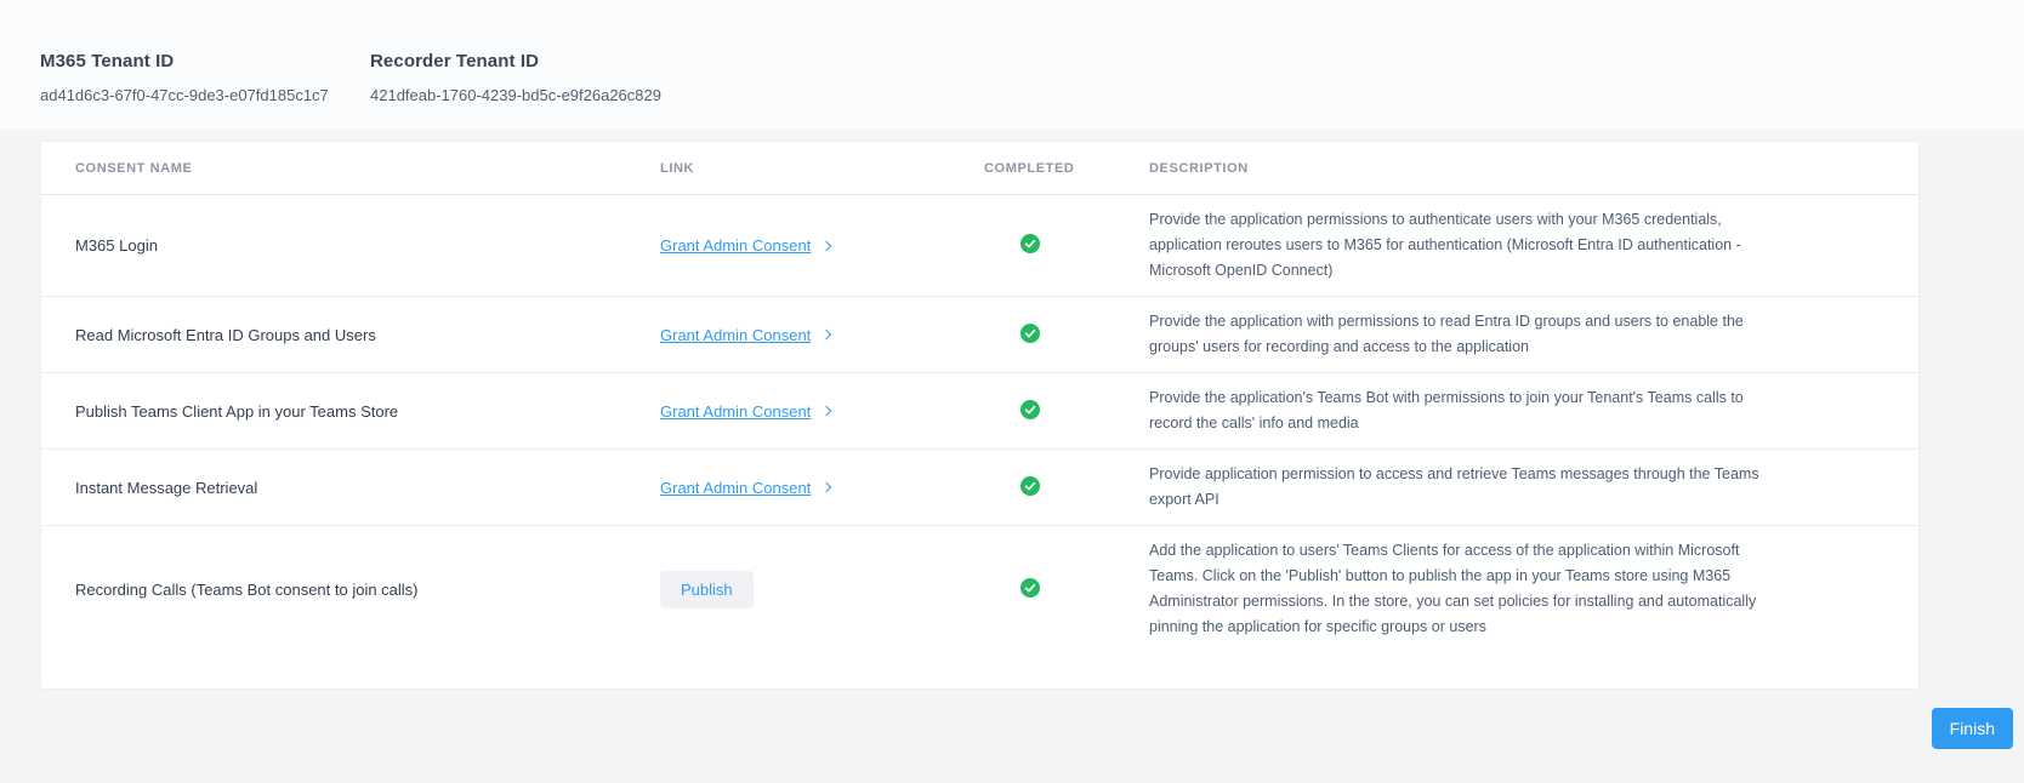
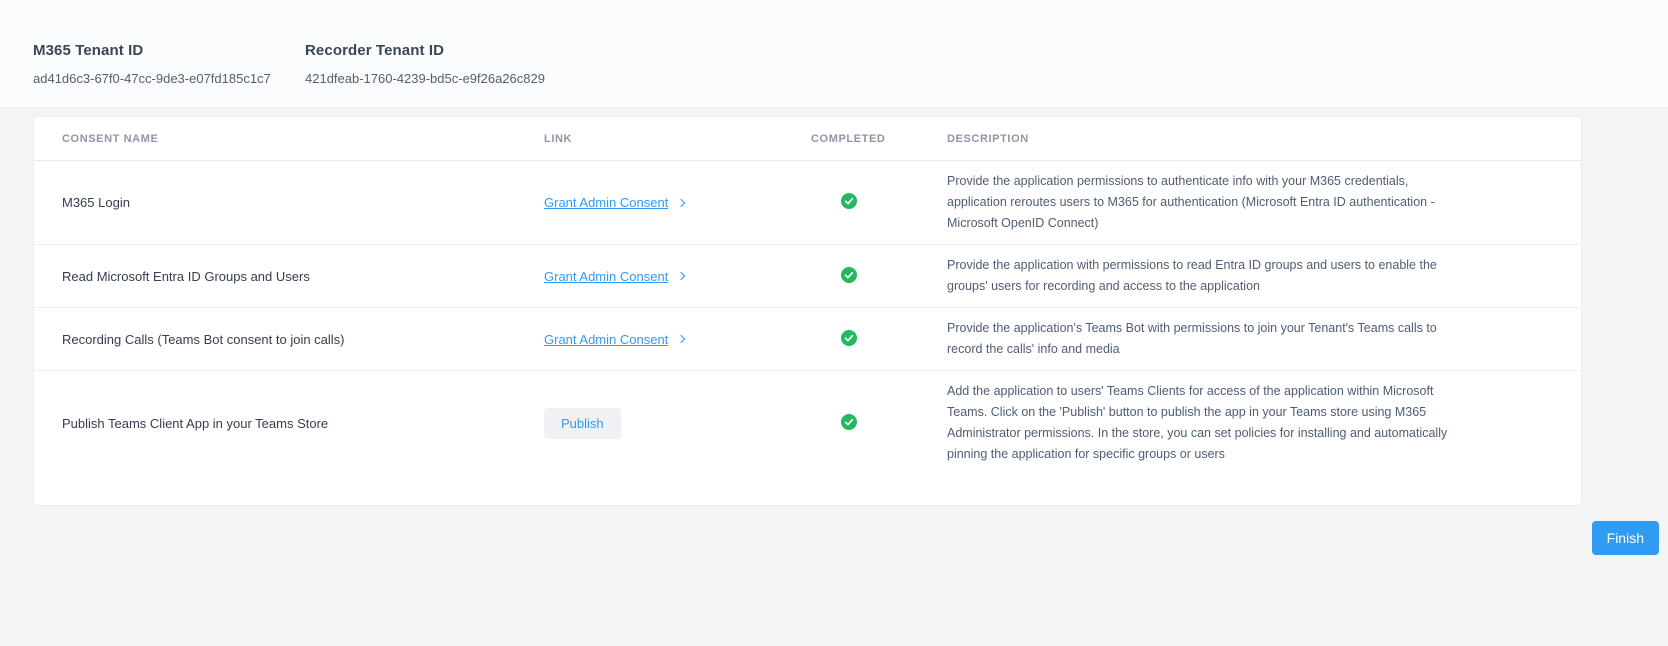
  M365 Tenant ID
  ad41d6c3-67f0-47cc-9de3-e07fd185c1c7
  Recorder Tenant ID
  421dfeab-1760-4239-bd5c-e9f26a26c829
  CONSENT NAME	LINK	COMPLETED	DESCRIPTION
- M365 Login	Grant Admin Consent		Provide the application permissions to authenticate users with your M365 credentials, application reroutes users to M365 for authentication (Microsoft Entra ID authentication - Microsoft OpenID Connect)
+ M365 Login	Grant Admin Consent		Provide the application permissions to authenticate info with your M365 credentials, application reroutes users to M365 for authentication (Microsoft Entra ID authentication - Microsoft OpenID Connect)
  Read Microsoft Entra ID Groups and Users	Grant Admin Consent		Provide the application with permissions to read Entra ID groups and users to enable the groups' users for recording and access to the application
- Publish Teams Client App in your Teams Store	Grant Admin Consent		Provide the application's Teams Bot with permissions to join your Tenant's Teams calls to record the calls' info and media
+ Recording Calls (Teams Bot consent to join calls)	Grant Admin Consent		Provide the application's Teams Bot with permissions to join your Tenant's Teams calls to record the calls' info and media
- Instant Message Retrieval	Grant Admin Consent		Provide application permission to access and retrieve Teams messages through the Teams export API
- Recording Calls (Teams Bot consent to join calls)	Publish		Add the application to users' Teams Clients for access of the application within Microsoft Teams. Click on the 'Publish' button to publish the app in your Teams store using M365 Administrator permissions. In the store, you can set policies for installing and automatically pinning the application for specific groups or users
+ Publish Teams Client App in your Teams Store	Publish		Add the application to users' Teams Clients for access of the application within Microsoft Teams. Click on the 'Publish' button to publish the app in your Teams store using M365 Administrator permissions. In the store, you can set policies for installing and automatically pinning the application for specific groups or users
  Finish
